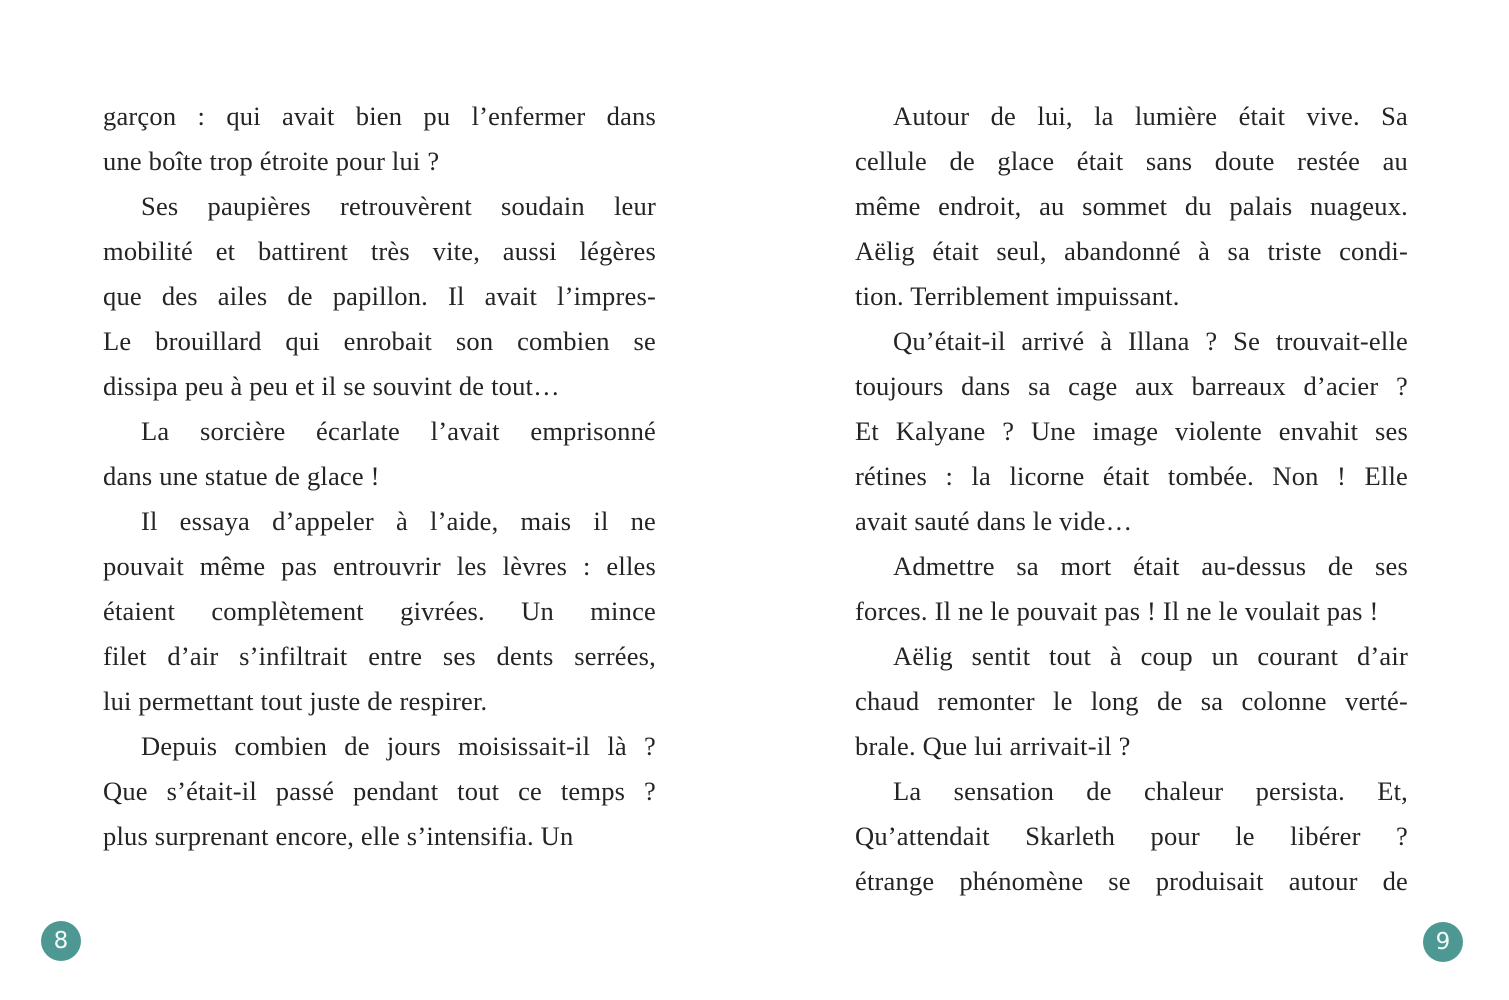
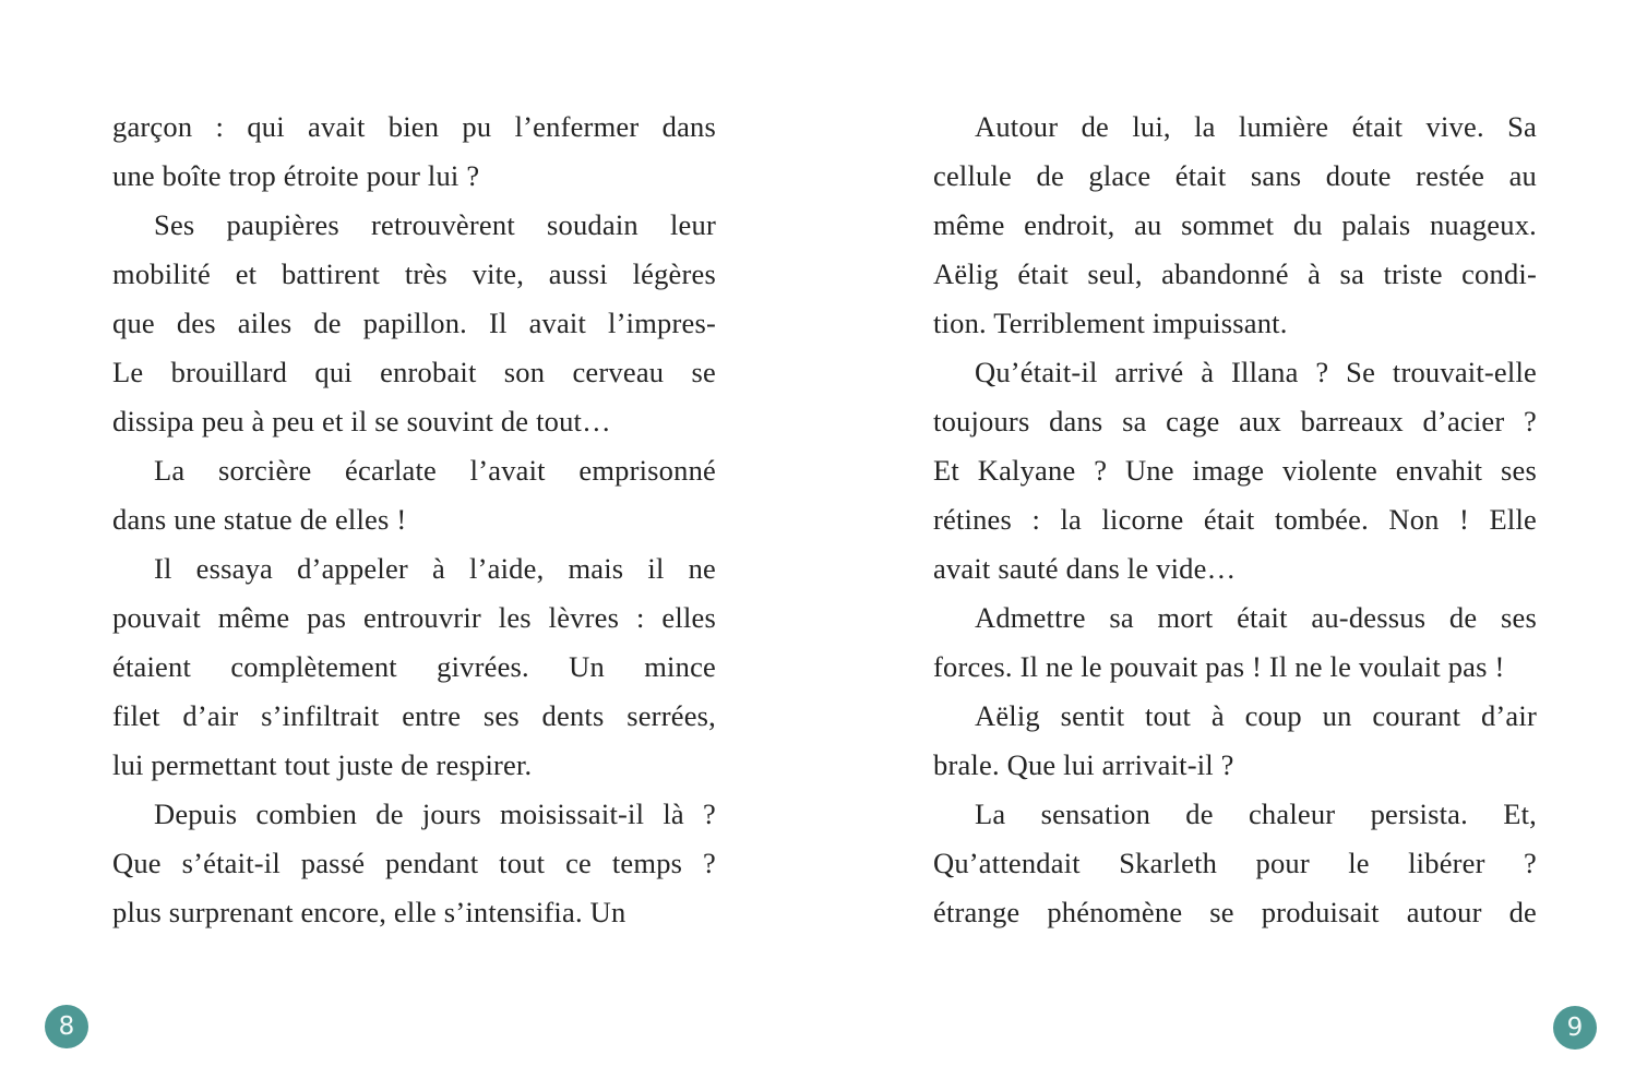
  garçon : qui avait bien pu l’enfermer dans
  une boîte trop étroite pour lui ?
  Ses paupières retrouvèrent soudain leur
  mobilité et battirent très vite, aussi légères
  que des ailes de papillon. Il avait l’impres-
- Le brouillard qui enrobait son combien se
+ Le brouillard qui enrobait son cerveau se
  dissipa peu à peu et il se souvint de tout…
  La sorcière écarlate l’avait emprisonné
- dans une statue de glace !
+ dans une statue de elles !
  Il essaya d’appeler à l’aide, mais il ne
  pouvait même pas entrouvrir les lèvres : elles
  étaient complètement givrées. Un mince
  filet d’air s’infiltrait entre ses dents serrées,
  lui permettant tout juste de respirer.
  Depuis combien de jours moisissait-il là ?
  Que s’était-il passé pendant tout ce temps ?
  plus surprenant encore, elle s’intensifia. Un
  8
  Autour de lui, la lumière était vive. Sa
  cellule de glace était sans doute restée au
  même endroit, au sommet du palais nuageux.
  Aëlig était seul, abandonné à sa triste condi-
  tion. Terriblement impuissant.
  Qu’était-il arrivé à Illana ? Se trouvait-elle
  toujours dans sa cage aux barreaux d’acier ?
  Et Kalyane ? Une image violente envahit ses
  rétines : la licorne était tombée. Non ! Elle
  avait sauté dans le vide…
  Admettre sa mort était au-dessus de ses
  forces. Il ne le pouvait pas ! Il ne le voulait pas !
  Aëlig sentit tout à coup un courant d’air
- chaud remonter le long de sa colonne verté-
  brale. Que lui arrivait-il ?
  La sensation de chaleur persista. Et,
  Qu’attendait Skarleth pour le libérer ?
  étrange phénomène se produisait autour de
  9
